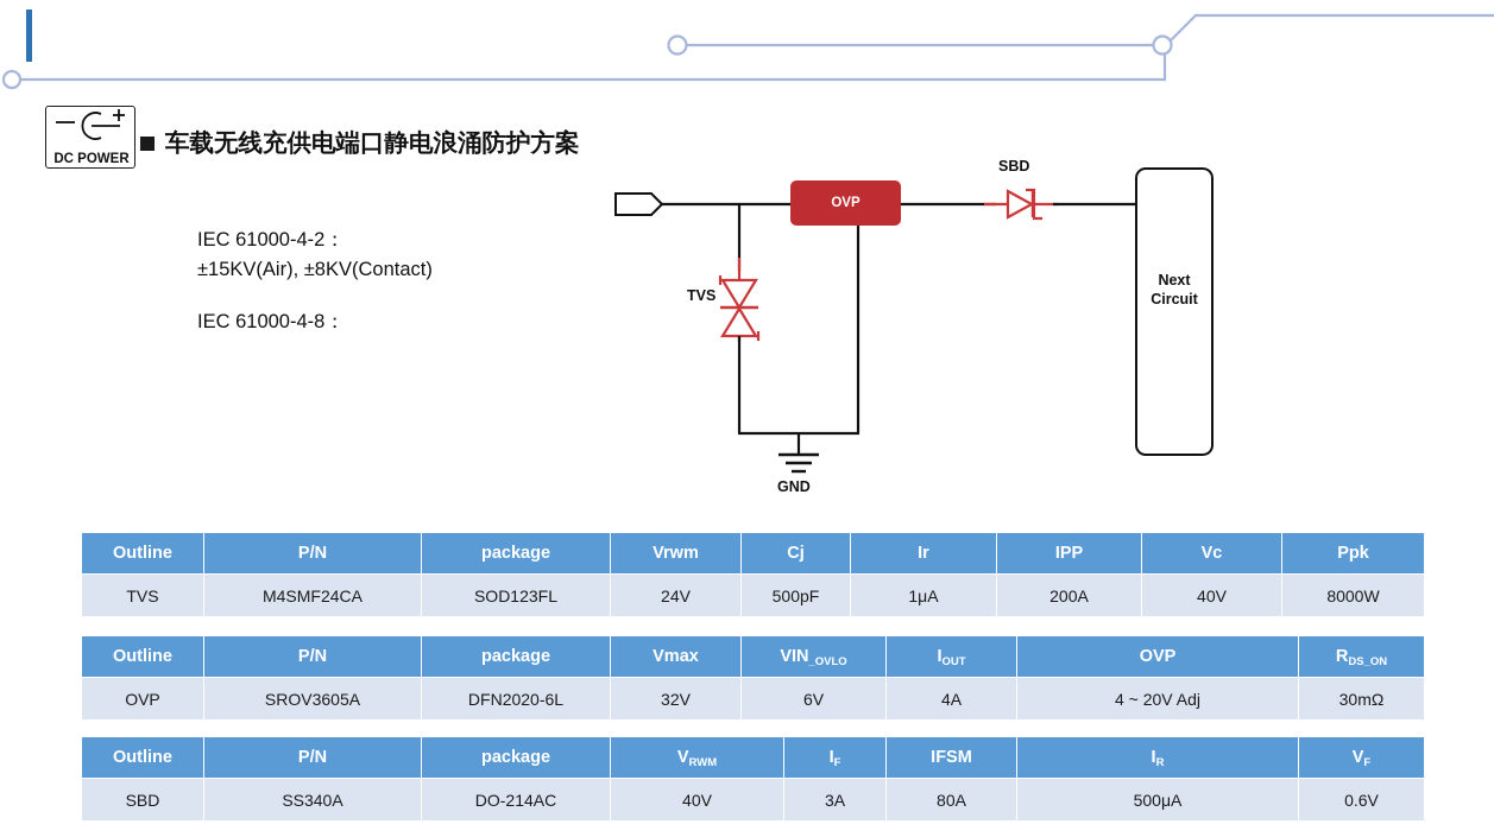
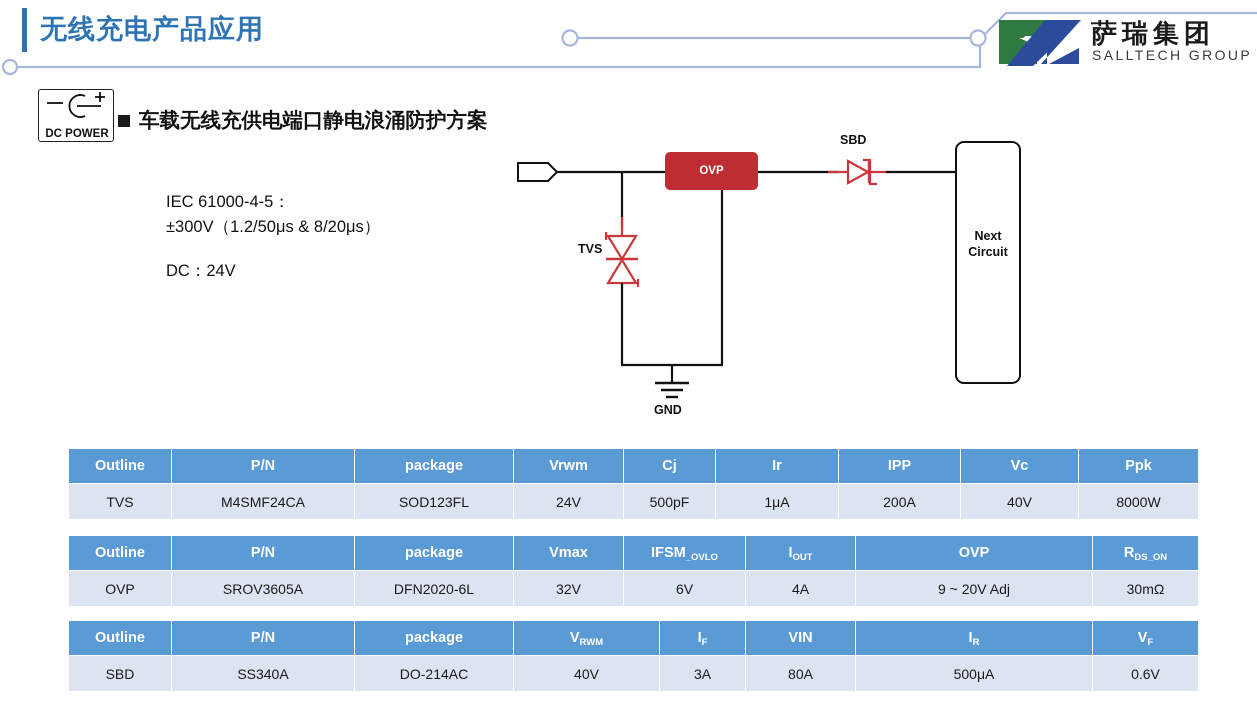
+ 无线充电产品应用
+ 萨瑞集团
+ SALLTECH GROUP
  DC POWER
  车载无线充供电端口静电浪涌防护方案
- IEC 61000-4-2：
- ±15KV(Air), ±8KV(Contact)
- IEC 61000-4-8：
+ IEC 61000-4-5：
+ ±300V（1.2/50μs & 8/20μs）
+ DC：24V
  OVP
  Next
  Circuit
  TVS
  SBD
  GND
  Outline	P/N	package	Vrwm	Cj	Ir	IPP	Vc	Ppk
  TVS	M4SMF24CA	SOD123FL	24V	500pF	1μA	200A	40V	8000W
- Outline	P/N	package	Vmax	VIN_OVLO	IOUT	OVP	RDS_ON
+ Outline	P/N	package	Vmax	IFSM_OVLO	IOUT	OVP	RDS_ON
- OVP	SROV3605A	DFN2020-6L	32V	6V	4A	4 ~ 20V Adj	30mΩ
+ OVP	SROV3605A	DFN2020-6L	32V	6V	4A	9 ~ 20V Adj	30mΩ
- Outline	P/N	package	VRWM	IF	IFSM	IR	VF
+ Outline	P/N	package	VRWM	IF	VIN	IR	VF
  SBD	SS340A	DO-214AC	40V	3A	80A	500μA	0.6V
